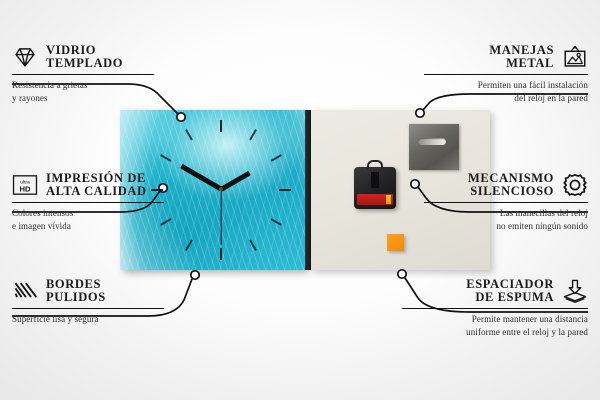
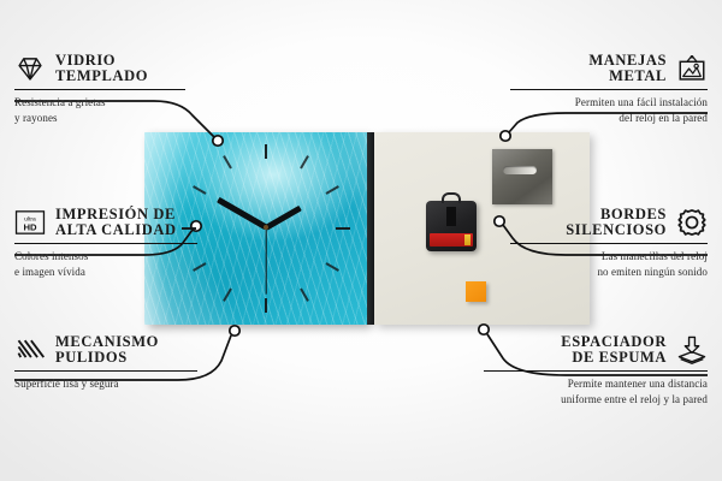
  VIDRIO
  TEMPLADO
  Resistencia a grietas
  y rayones
  HD
  IMPRESIÓN DE
  ALTA CALIDAD
  Colores intensos
  e imagen vívida
- BORDES
+ MECANISMO
  PULIDOS
  Superficie lisa y segura
  MANEJAS
  METAL
  Permiten una fácil instalación
  del reloj en la pared
- MECANISMO
+ BORDES
  SILENCIOSO
  Las manecillas del reloj
  no emiten ningún sonido
  ESPACIADOR
  DE ESPUMA
  Permite mantener una distancia
  uniforme entre el reloj y la pared
